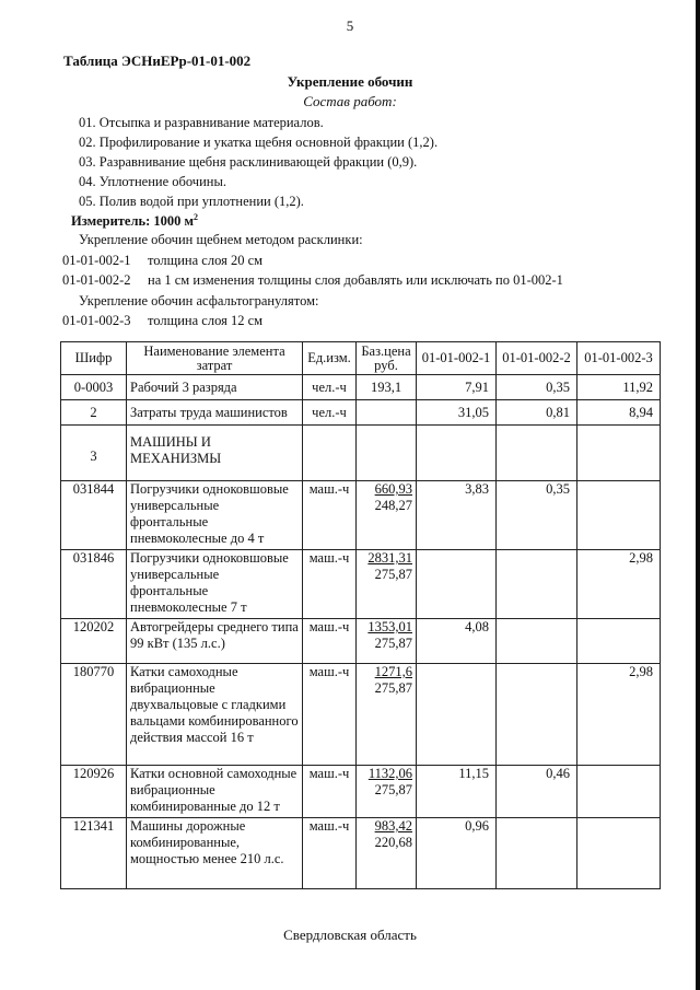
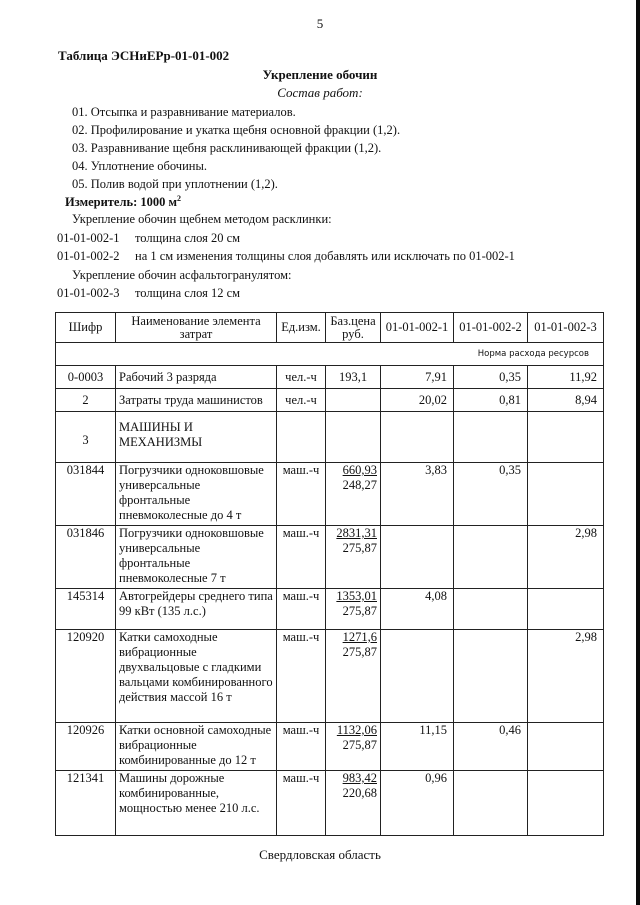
  5
  Таблица ЭСНиЕРр-01-01-002
  Укрепление обочин
  Состав работ:
  01. Отсыпка и разравнивание материалов.
  02. Профилирование и укатка щебня основной фракции (1,2).
- 03. Разравнивание щебня расклинивающей фракции (0,9).
+ 03. Разравнивание щебня расклинивающей фракции (1,2).
  04. Уплотнение обочины.
  05. Полив водой при уплотнении (1,2).
  Измеритель: 1000 м2
  Укрепление обочин щебнем методом расклинки:
  01-01-002-1 толщина слоя 20 см
  01-01-002-2 на 1 см изменения толщины слоя добавлять или исключать по 01-002-1
  Укрепление обочин асфальтогранулятом:
  01-01-002-3 толщина слоя 12 см
  Шифр	Наименование элемента затрат	Ед.изм.	Баз.цена руб.	01-01-002-1	01-01-002-2	01-01-002-3
+ Норма расхода ресурсов
  0-0003	Рабочий 3 разряда	чел.-ч	193,1	7,91	0,35	11,92
- 2	Затраты труда машинистов	чел.-ч		31,05	0,81	8,94
+ 2	Затраты труда машинистов	чел.-ч		20,02	0,81	8,94
  3	МАШИНЫ И МЕХАНИЗМЫ
  031844	Погрузчики одноковшовые универсальные фронтальные пневмоколесные до 4 т	маш.-ч	660,93248,27	3,83	0,35
  031846	Погрузчики одноковшовые универсальные фронтальные пневмоколесные 7 т	маш.-ч	2831,31275,87			2,98
- 120202	Автогрейдеры среднего типа 99 кВт (135 л.с.)	маш.-ч	1353,01275,87	4,08
+ 145314	Автогрейдеры среднего типа 99 кВт (135 л.с.)	маш.-ч	1353,01275,87	4,08
- 180770	Катки самоходные вибрационные двухвальцовые с гладкими вальцами комбинированного действия массой 16 т	маш.-ч	1271,6275,87			2,98
+ 120920	Катки самоходные вибрационные двухвальцовые с гладкими вальцами комбинированного действия массой 16 т	маш.-ч	1271,6275,87			2,98
  120926	Катки основной самоходные вибрационные комбинированные до 12 т	маш.-ч	1132,06275,87	11,15	0,46
  121341	Машины дорожные комбинированные, мощностью менее 210 л.с.	маш.-ч	983,42220,68	0,96
  Свердловская область
